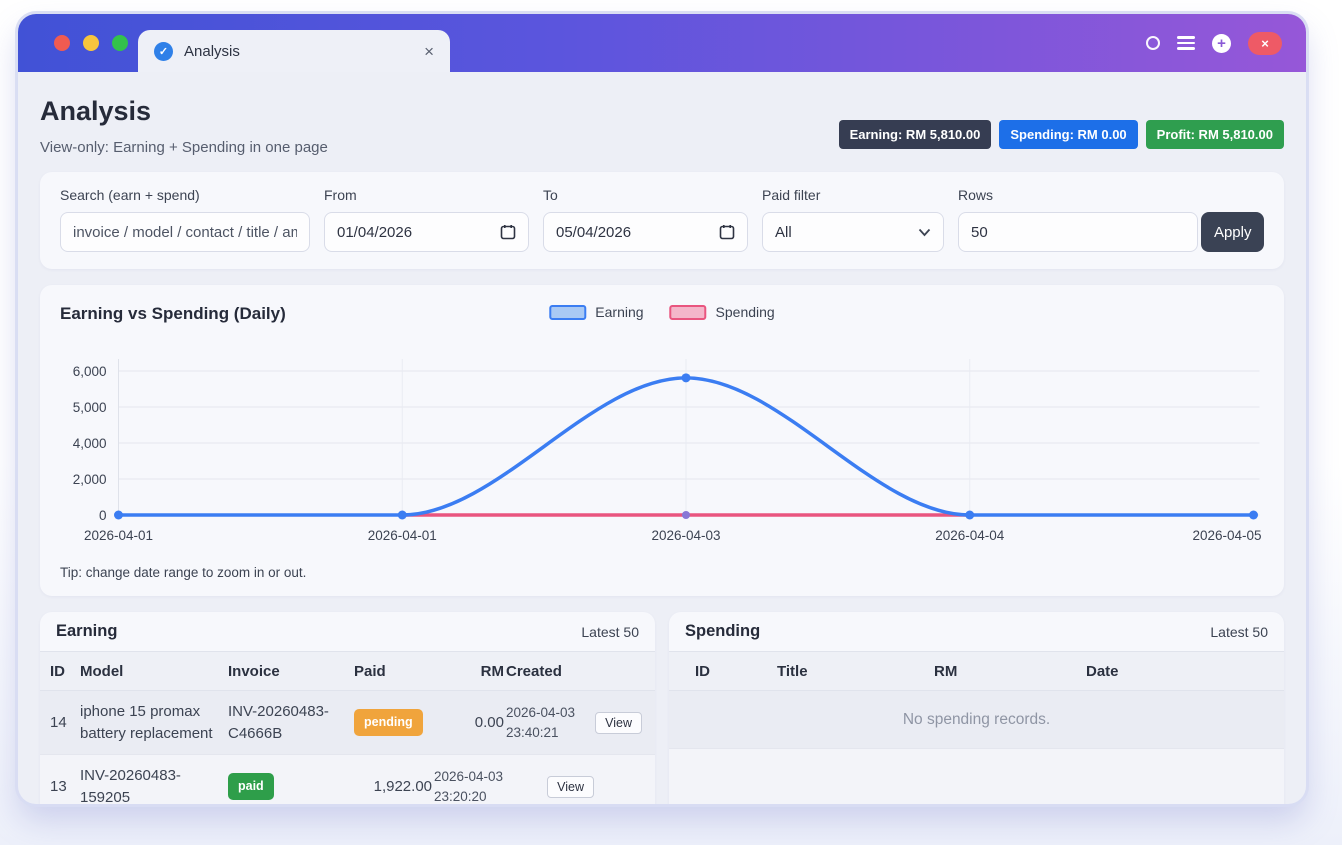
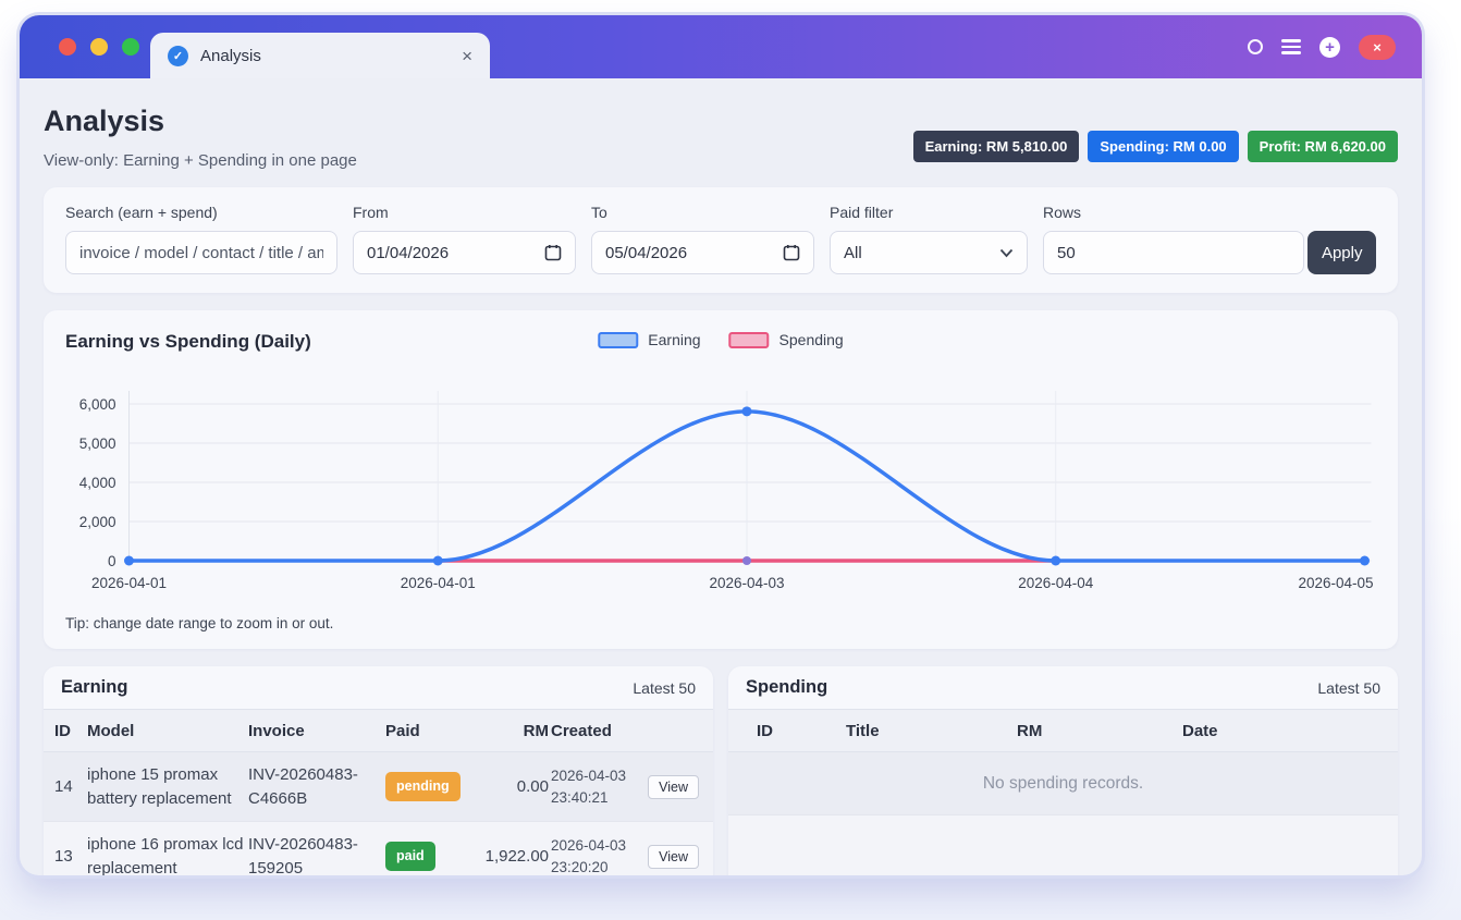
  ✓
  Analysis
  ×
  +
  ×
  Analysis
  View-only: Earning + Spending in one page
  Earning: RM 5,810.00
  Spending: RM 0.00
- Profit: RM 5,810.00
+ Profit: RM 6,620.00
  Search (earn + spend)
  invoice / model / contact / title / am
  From
  01/04/2026
  To
  05/04/2026
  Paid filter
  All
  Rows
  50
  Apply
  Earning vs Spending (Daily)
  Earning
  Spending
  0
  2,000
  4,000
  5,000
  6,000
  2026-04-01
  2026-04-01
  2026-04-03
  2026-04-04
  2026-04-05
  Tip: change date range to zoom in or out.
  Earning
  Latest 50
  ID
  Model
  Invoice
  Paid
  RM
  Created
  14
  iphone 15 promax battery replacement
  INV-20260483-C4666B
  pending
  0.00
  2026-04-03 23:40:21
  View
  13
+ iphone 16 promax lcd replacement
  INV-20260483-159205
  paid
  1,922.00
  2026-04-03 23:20:20
  View
  Spending
  Latest 50
  ID
  Title
  RM
  Date
  No spending records.
